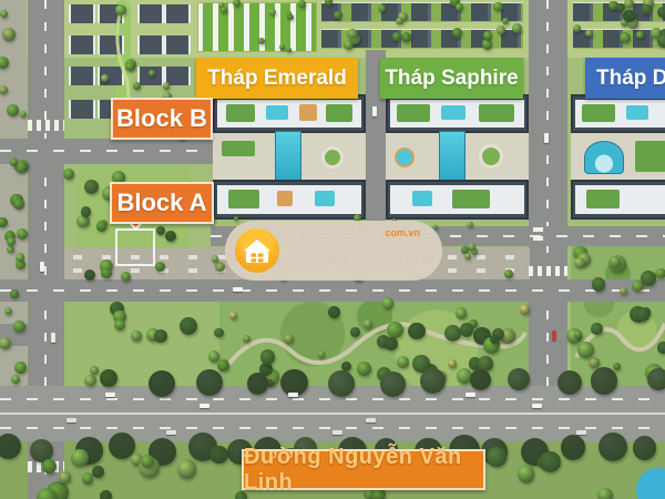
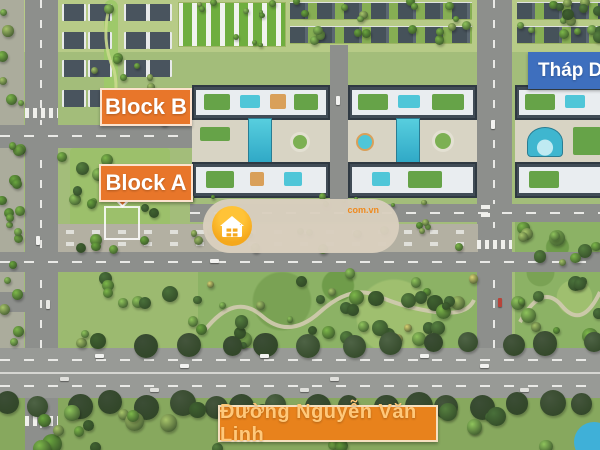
- Tháp Emerald
- Tháp Saphire
  Tháp D
  Block B
  Block A
  Đường Nguyễn Văn Linh
  com.vn
